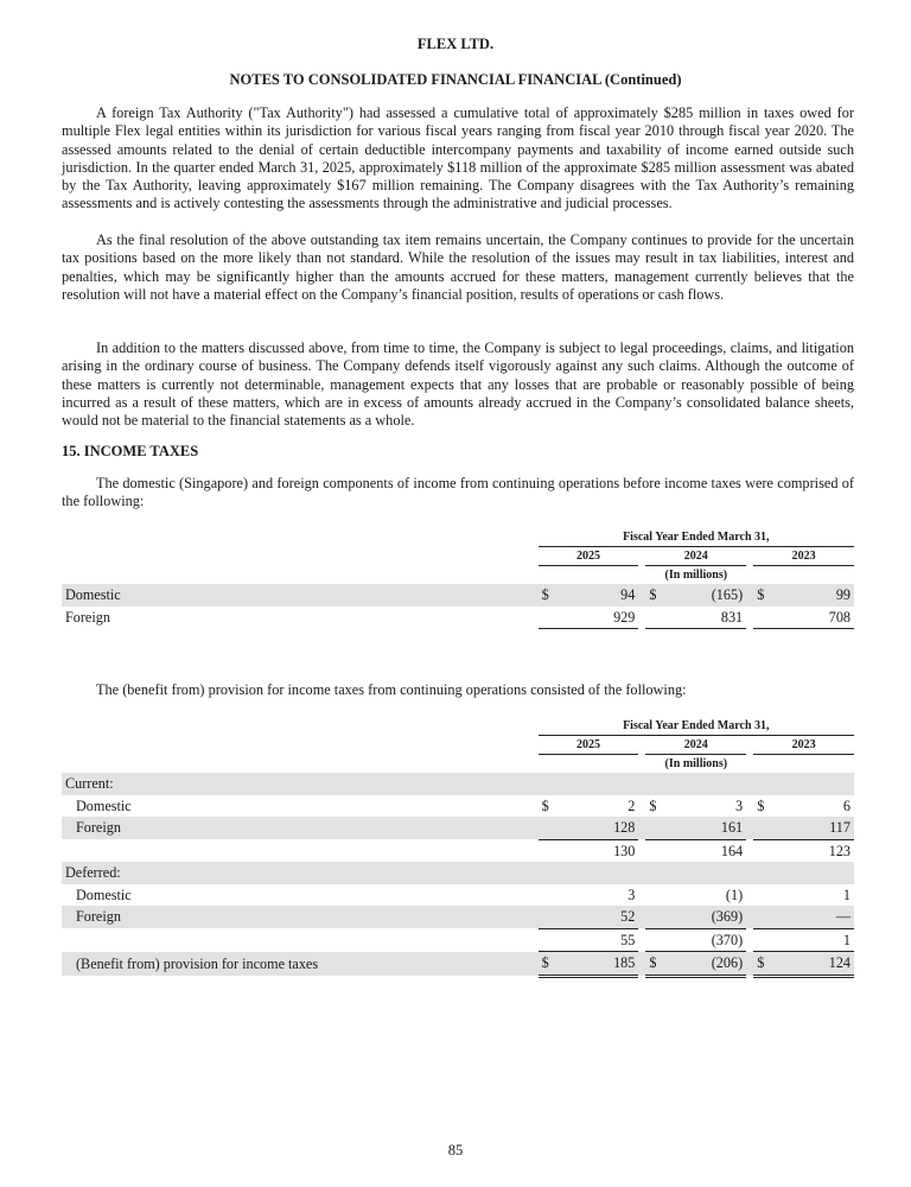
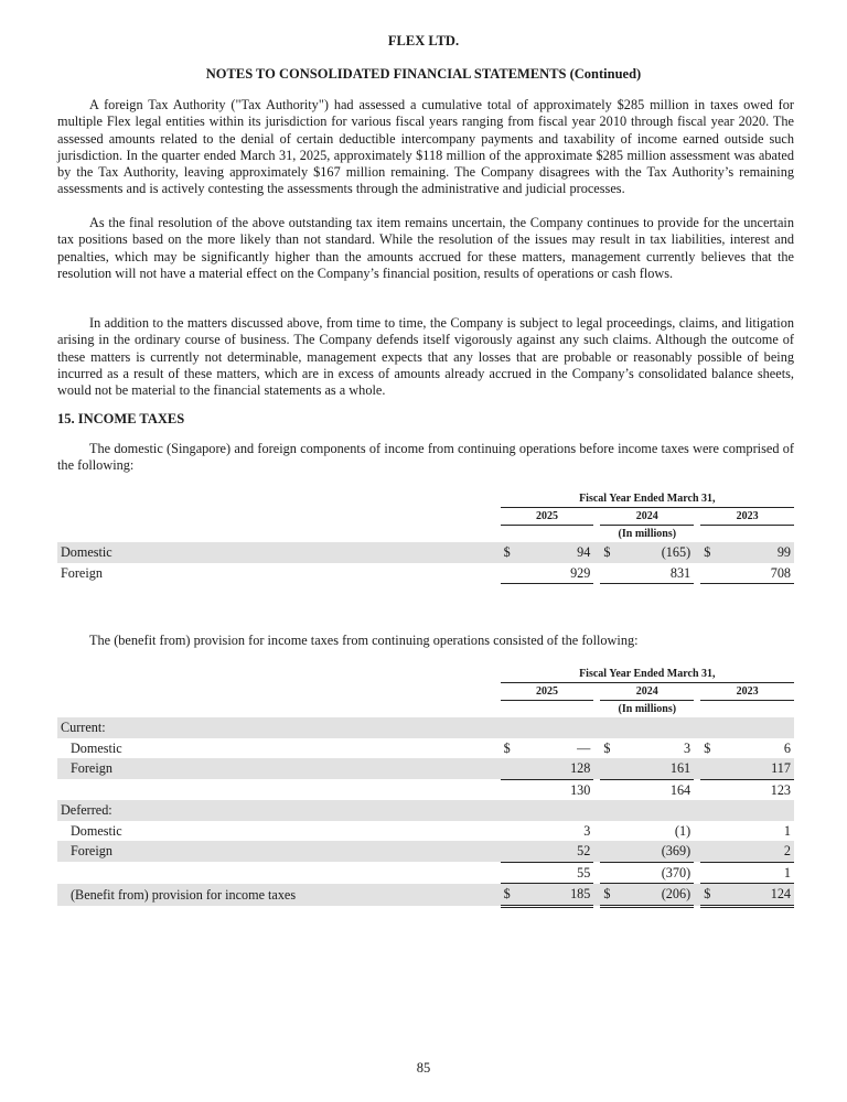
  FLEX LTD.
- NOTES TO CONSOLIDATED FINANCIAL FINANCIAL (Continued)
+ NOTES TO CONSOLIDATED FINANCIAL STATEMENTS (Continued)
  A foreign Tax Authority ("Tax Authority") had assessed a cumulative total of approximately $285 million in taxes owed for multiple Flex legal entities within its jurisdiction for various fiscal years ranging from fiscal year 2010 through fiscal year 2020. The assessed amounts related to the denial of certain deductible intercompany payments and taxability of income earned outside such jurisdiction. In the quarter ended March 31, 2025, approximately $118 million of the approximate $285 million assessment was abated by the Tax Authority, leaving approximately $167 million remaining. The Company disagrees with the Tax Authority’s remaining assessments and is actively contesting the assessments through the administrative and judicial processes.
  As the final resolution of the above outstanding tax item remains uncertain, the Company continues to provide for the uncertain tax positions based on the more likely than not standard. While the resolution of the issues may result in tax liabilities, interest and penalties, which may be significantly higher than the amounts accrued for these matters, management currently believes that the resolution will not have a material effect on the Company’s financial position, results of operations or cash flows.
  In addition to the matters discussed above, from time to time, the Company is subject to legal proceedings, claims, and litigation arising in the ordinary course of business. The Company defends itself vigorously against any such claims. Although the outcome of these matters is currently not determinable, management expects that any losses that are probable or reasonably possible of being incurred as a result of these matters, which are in excess of amounts already accrued in the Company’s consolidated balance sheets, would not be material to the financial statements as a whole.
  15. INCOME TAXES
  The domestic (Singapore) and foreign components of income from continuing operations before income taxes were comprised of the following:
  	Fiscal Year Ended March 31,
  	2025		2024		2023
  	(In millions)
  Domestic	$	94		$	(165)		$	99
  Foreign		929			831			708
  The (benefit from) provision for income taxes from continuing operations consisted of the following:
  	Fiscal Year Ended March 31,
  	2025		2024		2023
  	(In millions)
  Current:
- Domestic	$	2		$	3		$	6
+ Domestic	$	—		$	3		$	6
  Foreign		128			161			117
  		130			164			123
  Deferred:
  Domestic		3			(1)			1
- Foreign		52			(369)			—
+ Foreign		52			(369)			2
  		55			(370)			1
  (Benefit from) provision for income taxes	$	185		$	(206)		$	124
  85
